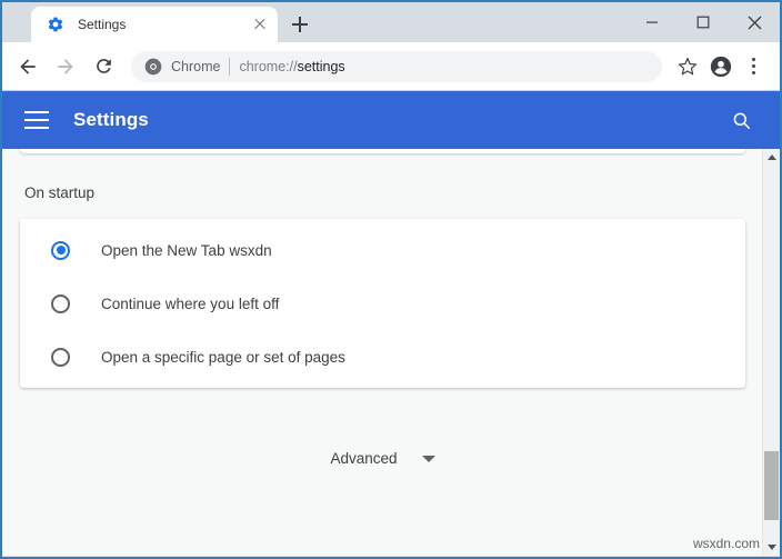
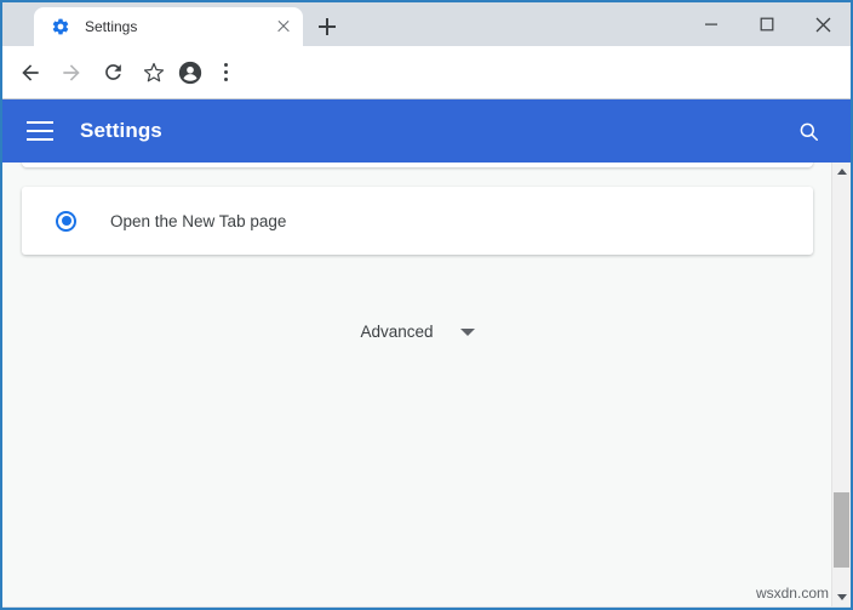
  Settings
- Chrome
- chrome://settings
  Settings
- On startup
- Open the New Tab wsxdn
+ Open the New Tab page
- Continue where you left off
- Open a specific page or set of pages
  Advanced
  wsxdn.com
